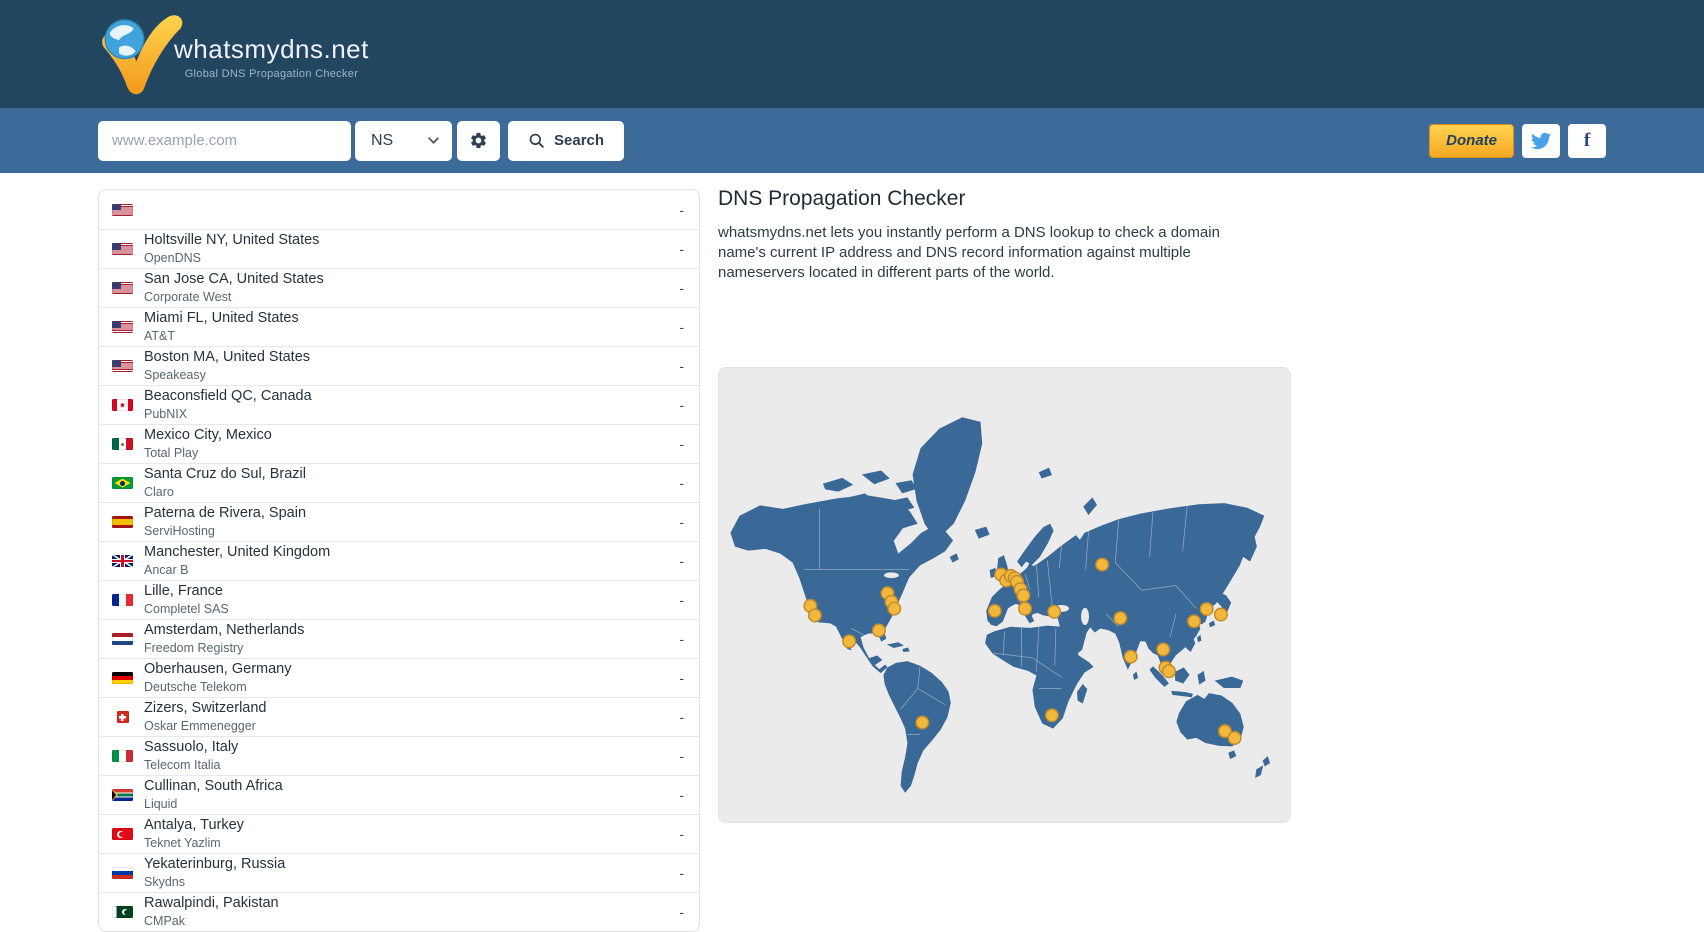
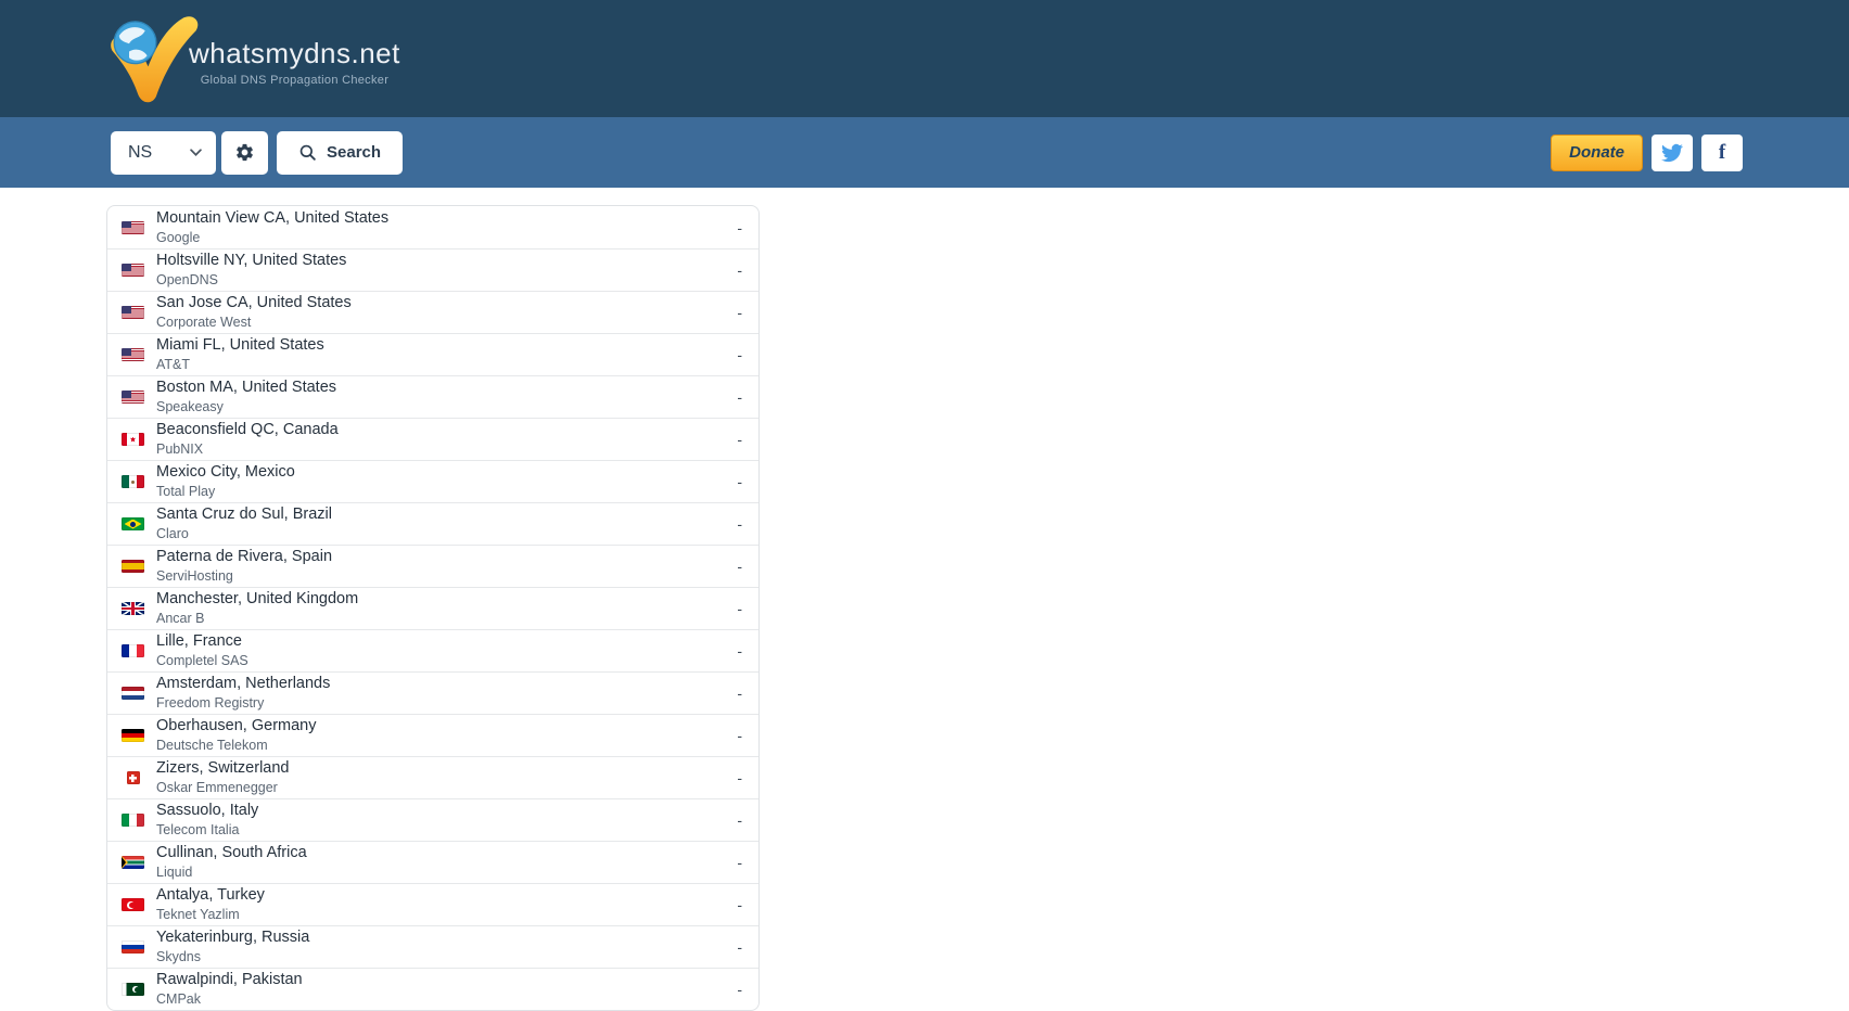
  whatsmydns.net
  Global DNS Propagation Checker
- www.example.com
  NS
  Search
  Donate
  f
+ Mountain View CA, United States
+ Google
  -
  Holtsville NY, United States
  OpenDNS
  -
  San Jose CA, United States
  Corporate West
  -
  Miami FL, United States
  AT&T
  -
  Boston MA, United States
  Speakeasy
  -
  Beaconsfield QC, Canada
  PubNIX
  -
  Mexico City, Mexico
  Total Play
  -
  Santa Cruz do Sul, Brazil
  Claro
  -
  Paterna de Rivera, Spain
  ServiHosting
  -
  Manchester, United Kingdom
  Ancar B
  -
  Lille, France
  Completel SAS
  -
  Amsterdam, Netherlands
  Freedom Registry
  -
  Oberhausen, Germany
  Deutsche Telekom
  -
  Zizers, Switzerland
  Oskar Emmenegger
  -
  Sassuolo, Italy
  Telecom Italia
  -
  Cullinan, South Africa
  Liquid
  -
  Antalya, Turkey
  Teknet Yazlim
  -
  Yekaterinburg, Russia
  Skydns
  -
  Rawalpindi, Pakistan
  CMPak
  -
- DNS Propagation Checker
- whatsmydns.net lets you instantly perform a DNS lookup to check a domain name's current IP address and DNS record information against multiple nameservers located in different parts of the world.
